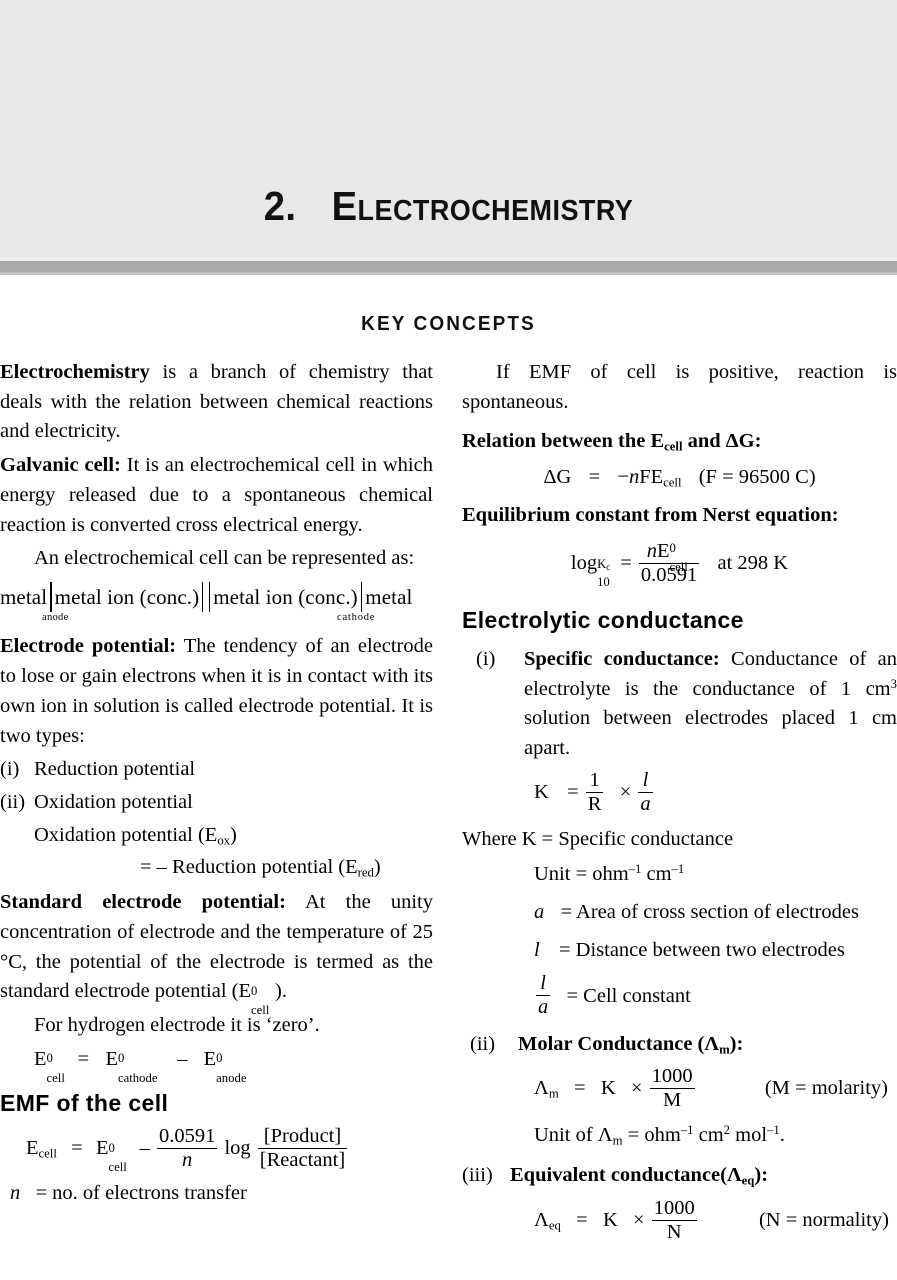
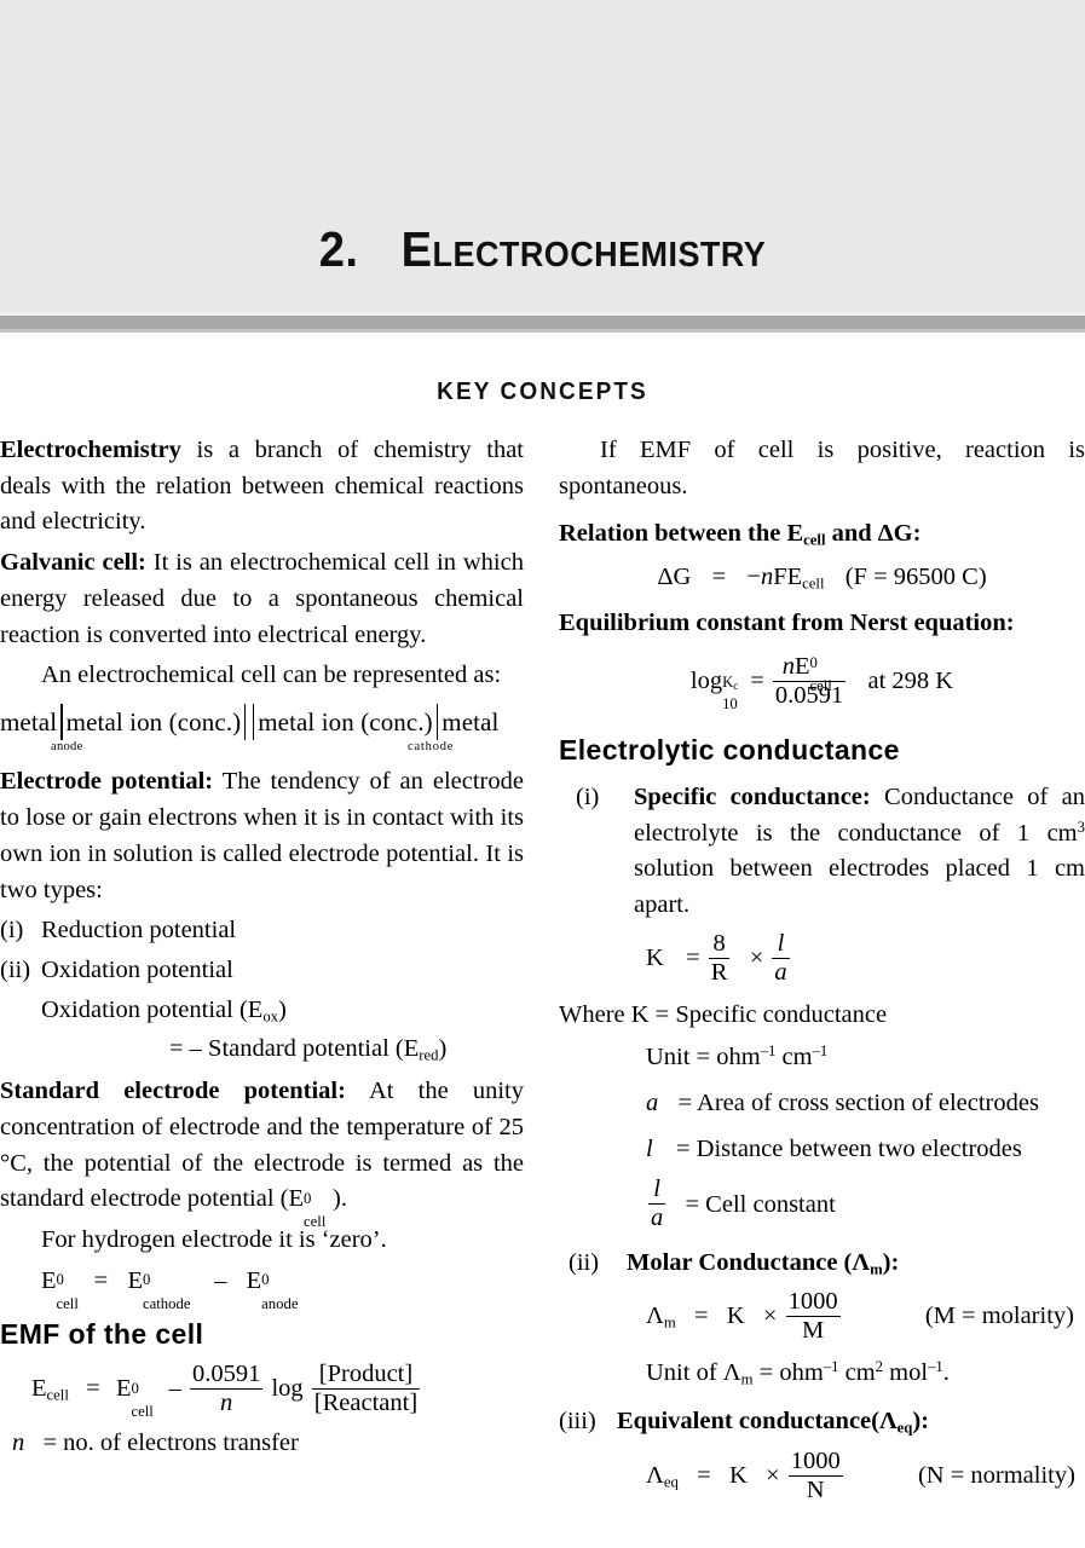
  2. Electrochemistry
  KEY CONCEPTS
  Electrochemistry is a branch of chemistry that deals with the relation between chemical reactions and electricity.
- Galvanic cell: It is an electrochemical cell in which energy released due to a spontaneous chemical reaction is converted cross electrical energy.
+ Galvanic cell: It is an electrochemical cell in which energy released due to a spontaneous chemical reaction is converted into electrical energy.
  An electrochemical cell can be represented as:
  metal metal ion (conc.) metal ion (conc.) metal
  anode
  cathode
  Electrode potential: The tendency of an electrode to lose or gain electrons when it is in contact with its own ion in solution is called electrode potential. It is two types:
  (i)
  Reduction potential
  (ii)
  Oxidation potential
  Oxidation potential (Eox)
- = – Reduction potential (Ered)
+ = – Standard potential (Ered)
  Standard electrode potential: At the unity concentration of electrode and the temperature of 25 °C, the potential of the electrode is termed as the standard electrode potential (E
  0
  cell
  ).
  For hydrogen electrode it is ‘zero’.
  E
  0
  cell
  = E
  0
  cathode
  – E
  0
  anode
  EMF of the cell
  Ecell = E
  0
  cell
  –
  0.0591
  n
  log
  [Product]
  [Reactant]
  n = no. of electrons transfer
  If EMF of cell is positive, reaction is spontaneous.
  Relation between the Ecell and ΔG:
  ΔG = −nFEcell (F = 96500 C)
  Equilibrium constant from Nerst equation:
  log
  Kc
  10
  =
  nE
  0
  cell
  0.0591
  at 298 K
  Electrolytic conductance
  (i)
  Specific conductance: Conductance of an electrolyte is the conductance of 1 cm3 solution between electrodes placed 1 cm apart.
  K =
- 1
+ 8
  R
  ×
  l
  a
  Where K = Specific conductance
  Unit = ohm–1 cm–1
  a = Area of cross section of electrodes
  l = Distance between two electrodes
  l
  a
  = Cell constant
  (ii)
  Molar Conductance (Λm):
  Λm = K ×
  1000
  M
  (M = molarity)
  Unit of Λm = ohm–1 cm2 mol–1.
  (iii)
  Equivalent conductance(Λeq):
  Λeq = K ×
  1000
  N
  (N = normality)
